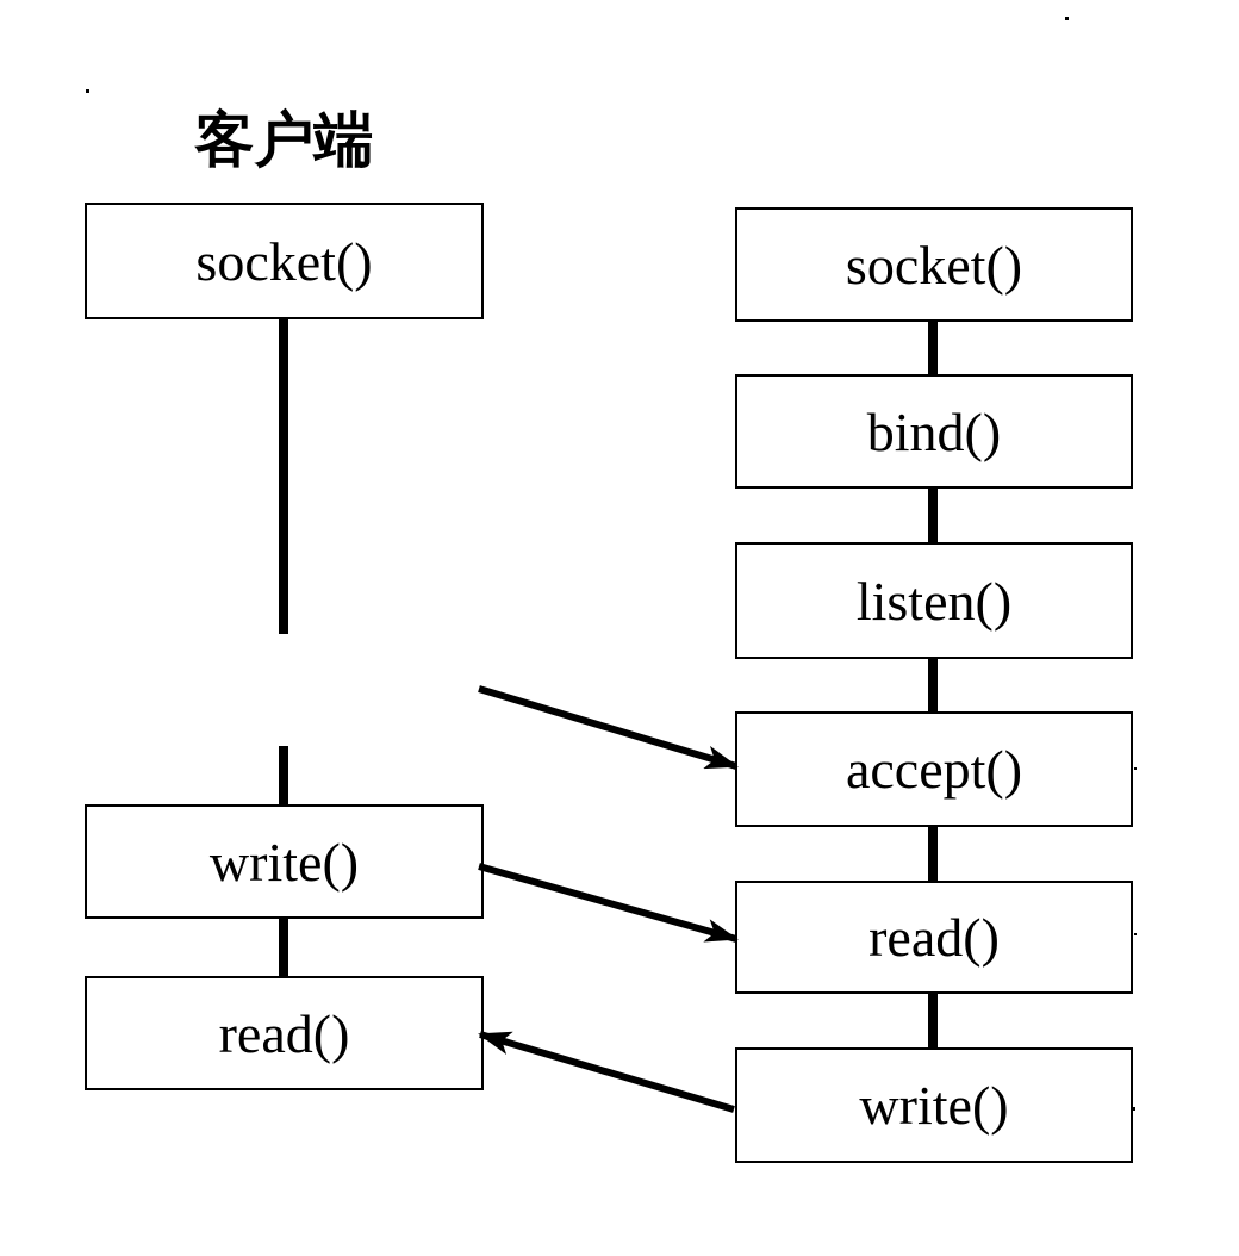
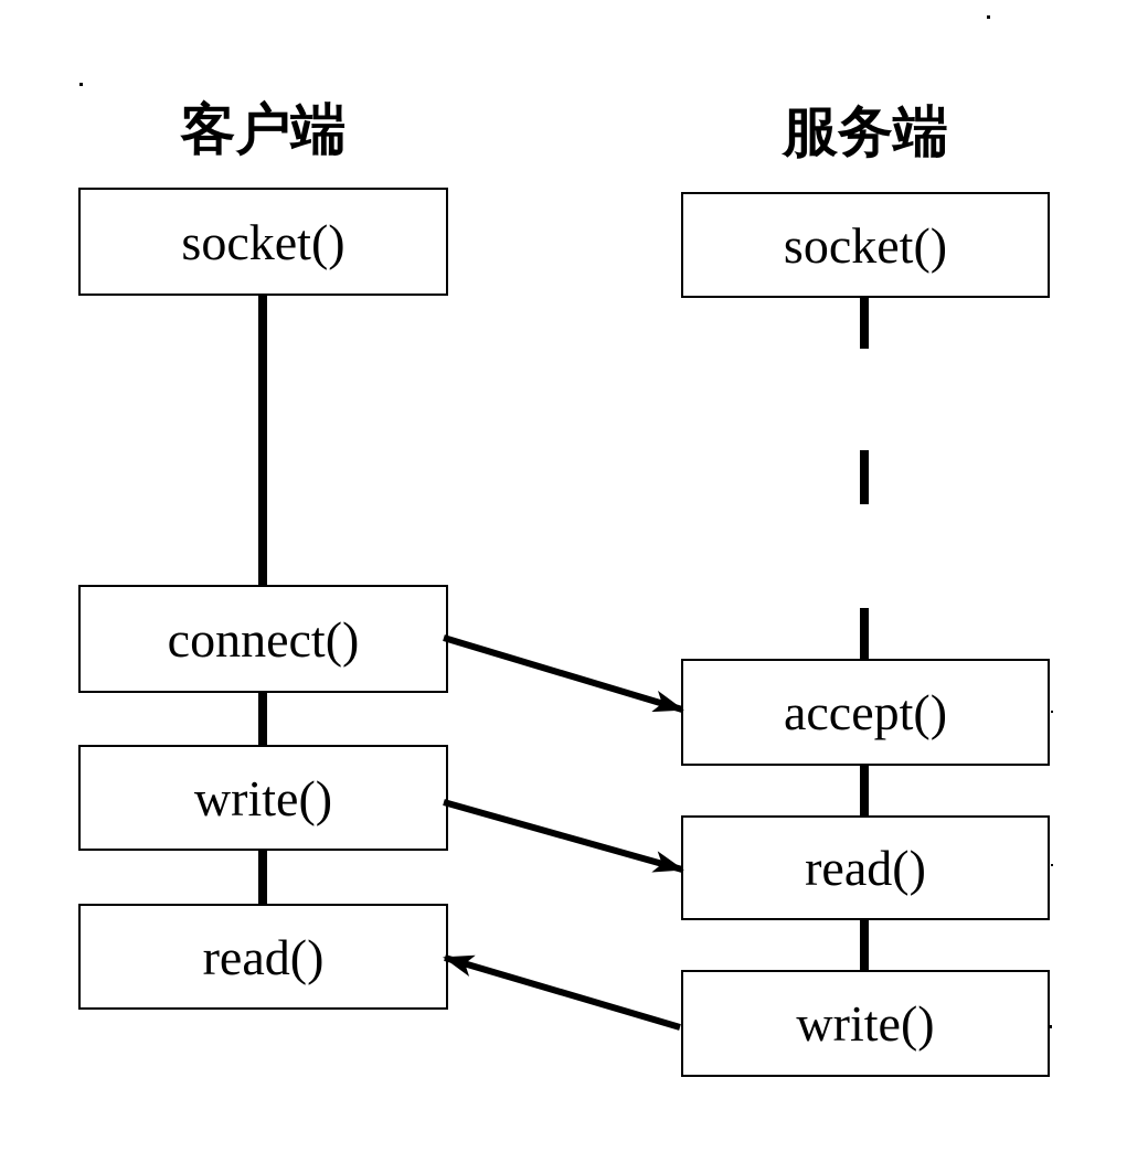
  客户端
+ 服务端
  socket()
+ connect()
  write()
  read()
  socket()
- bind()
- listen()
  accept()
  read()
  write()
